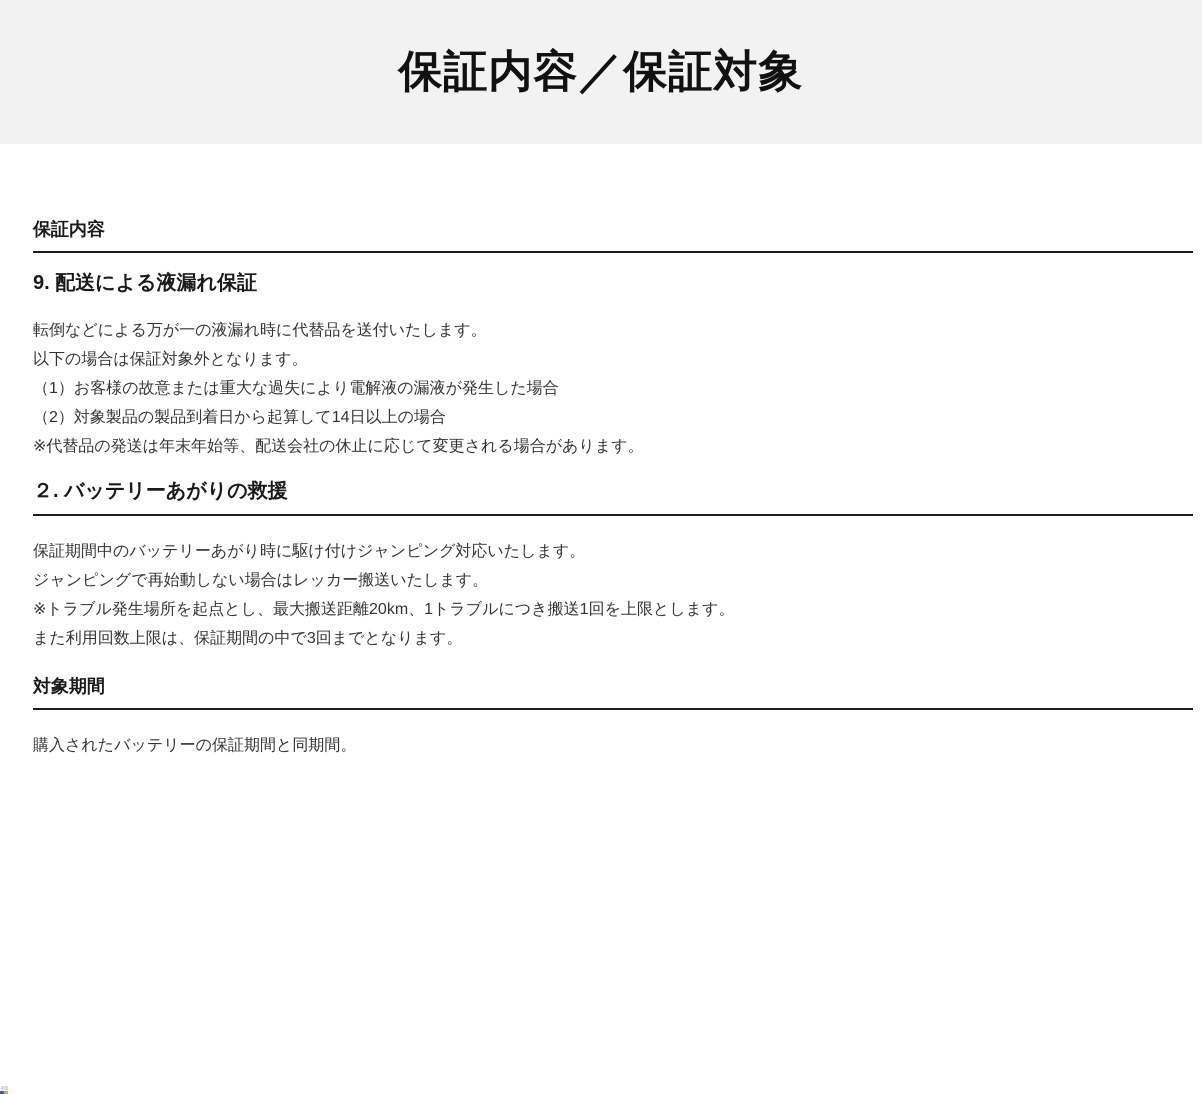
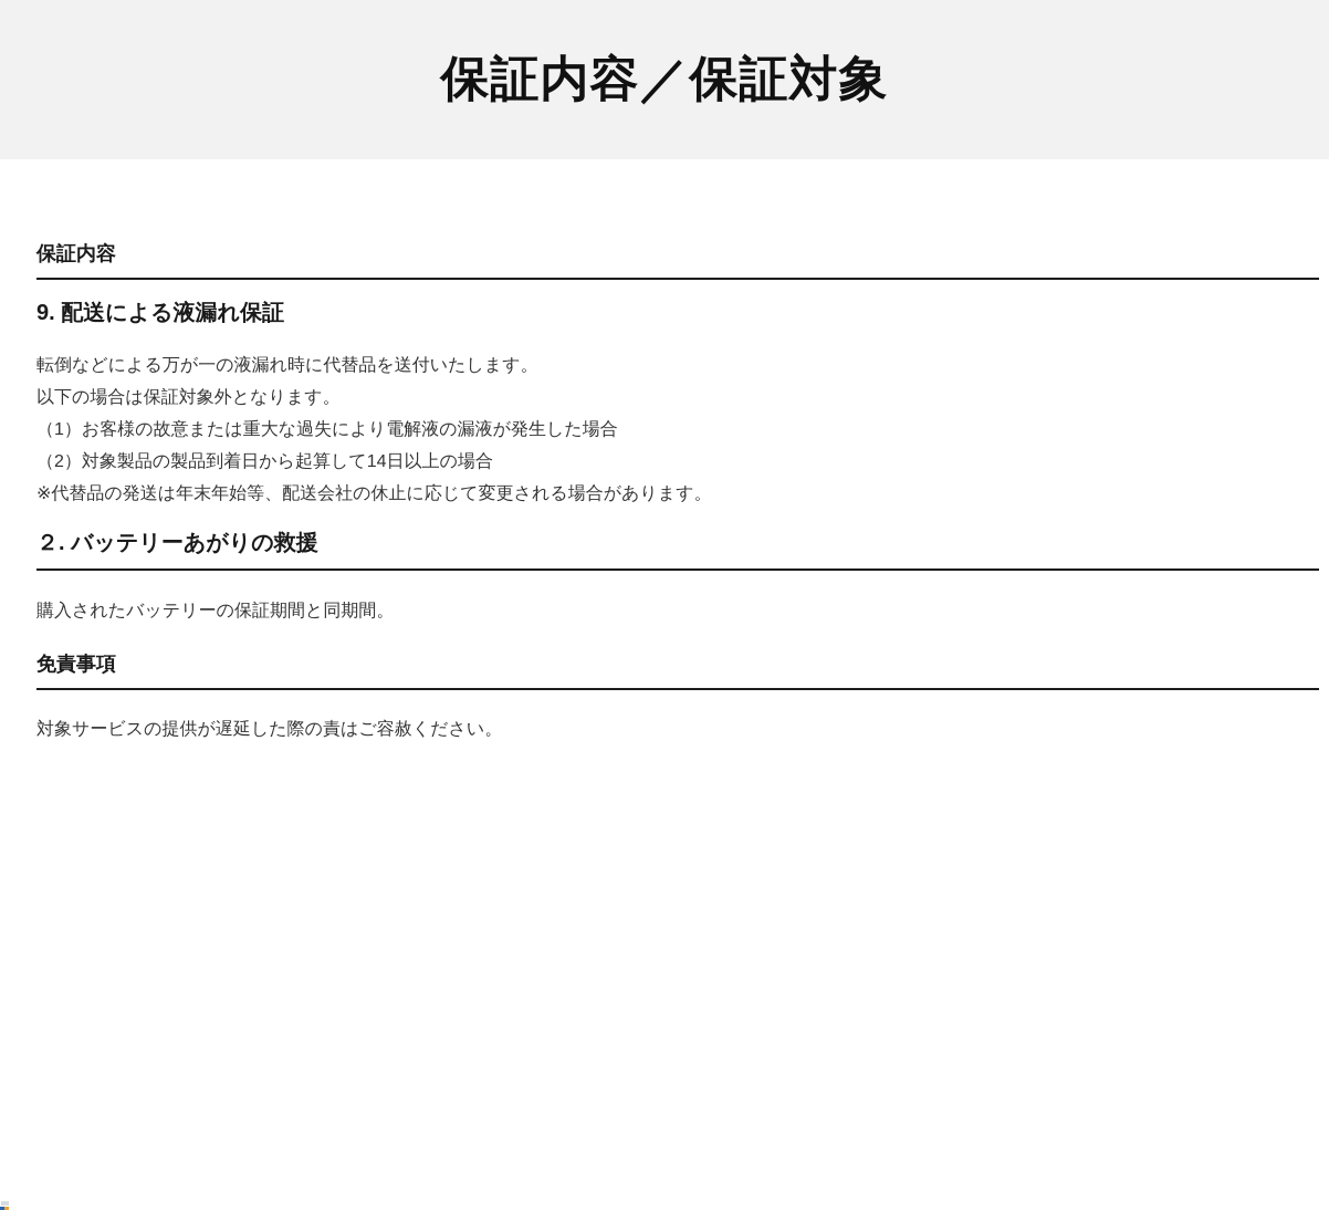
  保証内容／保証対象
  保証内容
  9. 配送による液漏れ保証
  転倒などによる万が一の液漏れ時に代替品を送付いたします。
  以下の場合は保証対象外となります。
  （1）お客様の故意または重大な過失により電解液の漏液が発生した場合
  （2）対象製品の製品到着日から起算して14日以上の場合
  ※代替品の発送は年末年始等、配送会社の休止に応じて変更される場合があります。
  ２. バッテリーあがりの救援
- 保証期間中のバッテリーあがり時に駆け付けジャンピング対応いたします。
- ジャンピングで再始動しない場合はレッカー搬送いたします。
- ※トラブル発生場所を起点とし、最大搬送距離20km、1トラブルにつき搬送1回を上限とします。
- また利用回数上限は、保証期間の中で3回までとなります。
- 対象期間
  購入されたバッテリーの保証期間と同期間。
+ 免責事項
+ 対象サービスの提供が遅延した際の責はご容赦ください。
